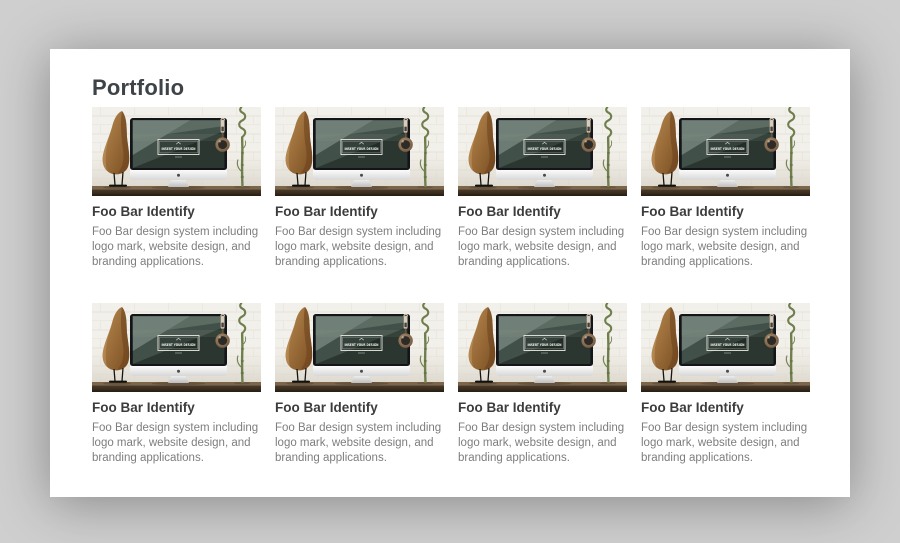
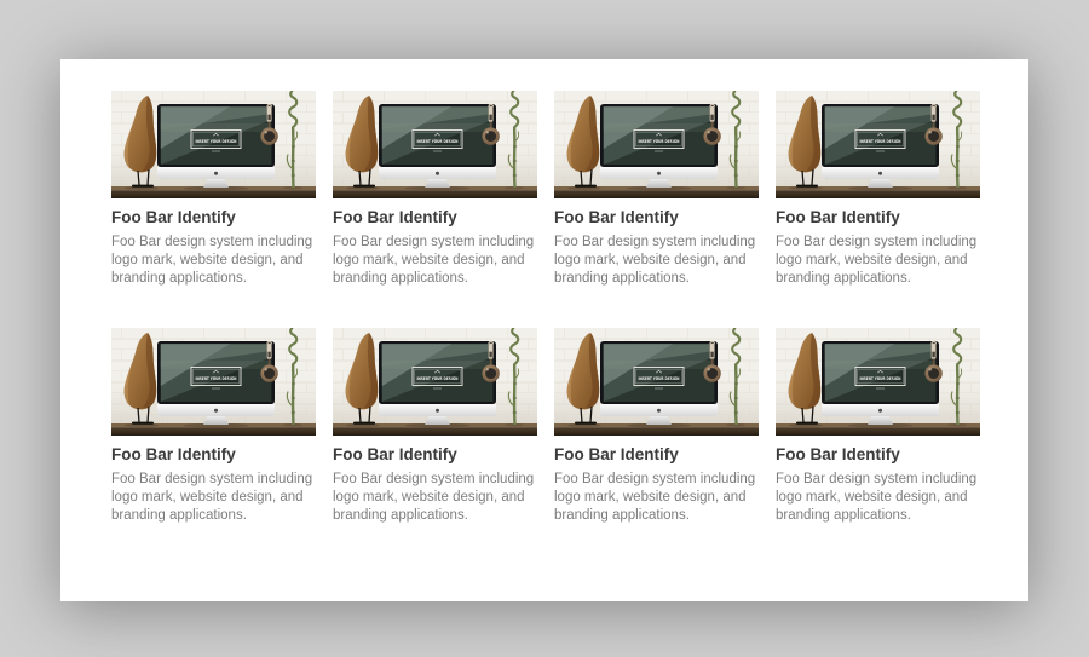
- Portfolio
  Foo Bar Identify
  Foo Bar design system including logo mark, website design, and branding applications.
  Foo Bar Identify
  Foo Bar design system including logo mark, website design, and branding applications.
  Foo Bar Identify
  Foo Bar design system including logo mark, website design, and branding applications.
  Foo Bar Identify
  Foo Bar design system including logo mark, website design, and branding applications.
  Foo Bar Identify
  Foo Bar design system including logo mark, website design, and branding applications.
  Foo Bar Identify
  Foo Bar design system including logo mark, website design, and branding applications.
  Foo Bar Identify
  Foo Bar design system including logo mark, website design, and branding applications.
  Foo Bar Identify
  Foo Bar design system including logo mark, website design, and branding applications.
